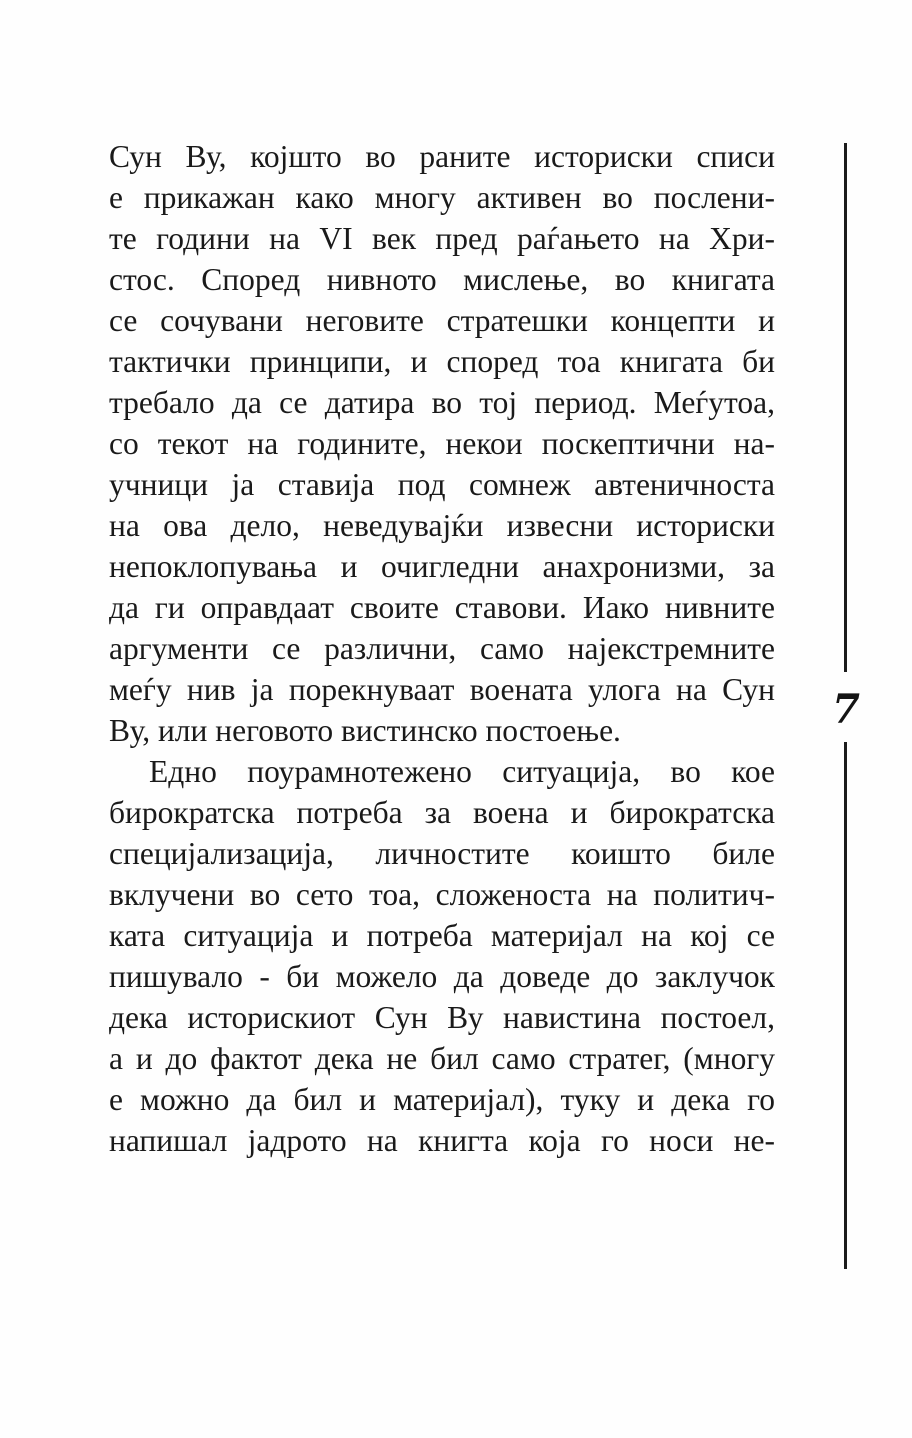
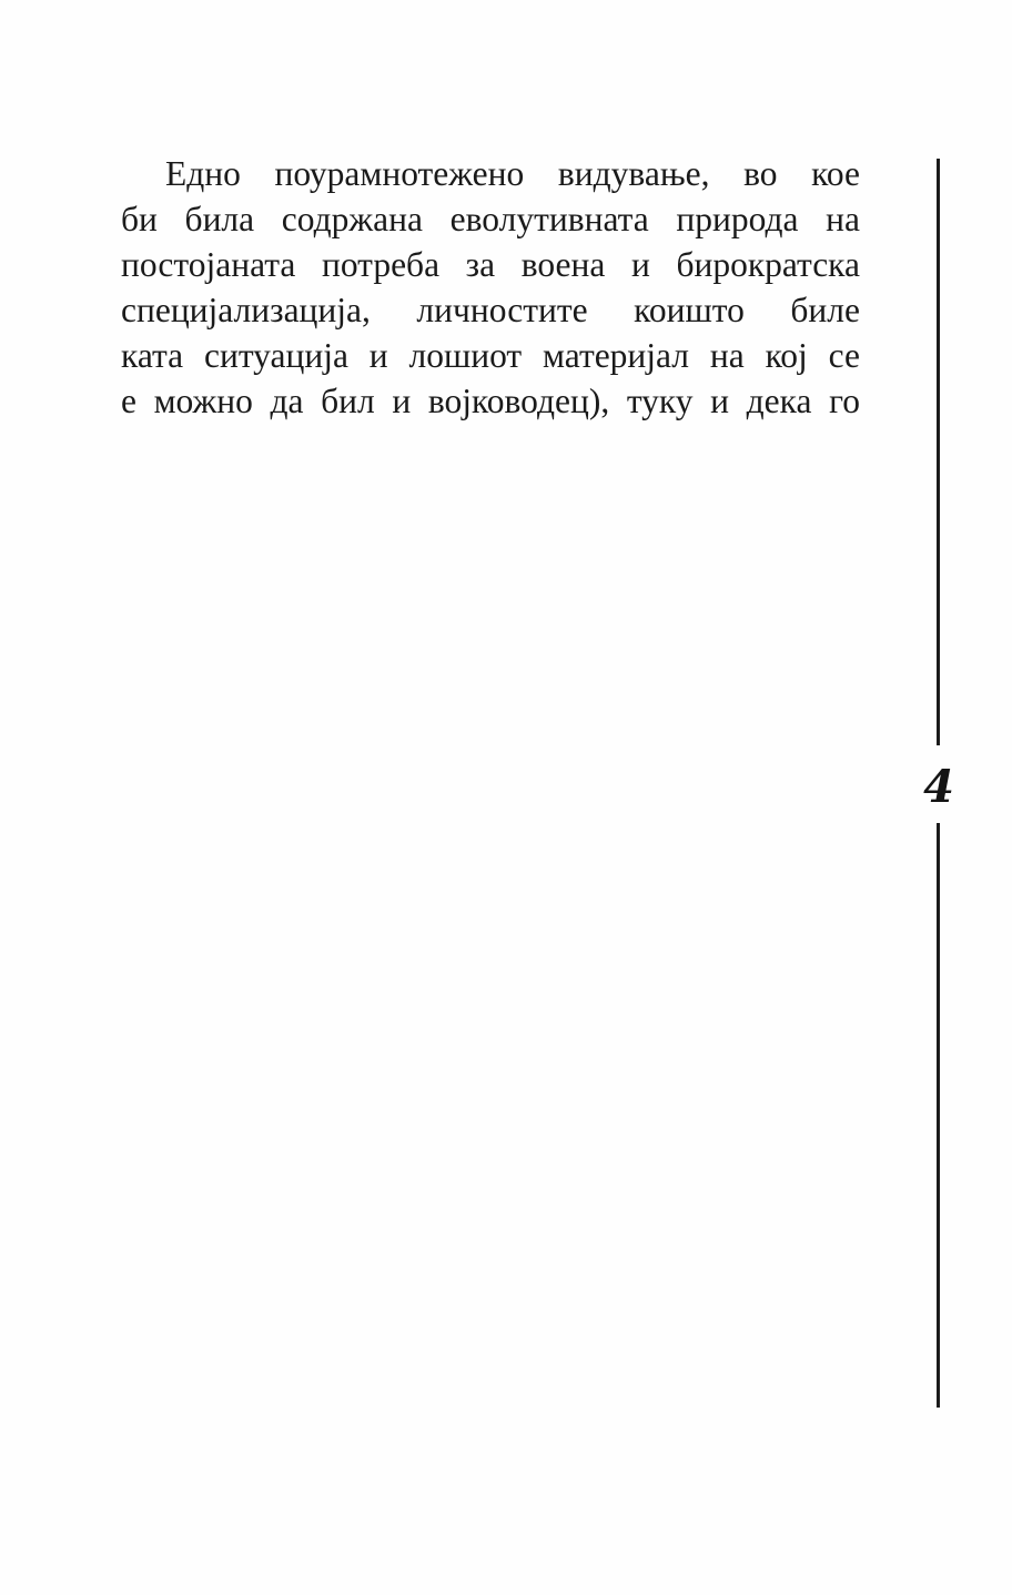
- Сун Ву, којшто во раните историски списи
- е прикажан како многу активен во послени-
- те години на VI век пред раѓањето на Хри-
- стос. Според нивното мислење, во книгата
- се сочувани неговите стратешки концепти и
- тактички принципи, и според тоа книгата би
- требало да се датира во тој период. Меѓутоа,
- со текот на годините, некои поскептични на-
- учници ја ставија под сомнеж автеничноста
- на ова дело, неведувајќи извесни историски
- непоклопувања и очигледни анахронизми, за
- да ги оправдаат своите ставови. Иако нивните
- аргументи се различни, само најекстремните
- меѓу нив ја порекнуваат воената улога на Сун
- Ву, или неговото вистинско постоење.
- Едно поурамнотежено ситуација, во кое
+ Едно поурамнотежено видување, во кое
+ би била содржана еволутивната природа на
- бирократска потреба за воена и бирократска
+ постојаната потреба за воена и бирократска
  специјализација, личностите коишто биле
- вклучени во сето тоа, сложеноста на политич-
- ката ситуација и потреба материјал на кој се
+ ката ситуација и лошиот материјал на кој се
- пишувало - би можело да доведе до заклучок
- дека историскиот Сун Ву навистина постоел,
- а и до фактот дека не бил само стратег, (многу
- е можно да бил и материјал), туку и дека го
+ е можно да бил и војководец), туку и дека го
- напишал јадрото на книгта која го носи не-
- 7
+ 4
